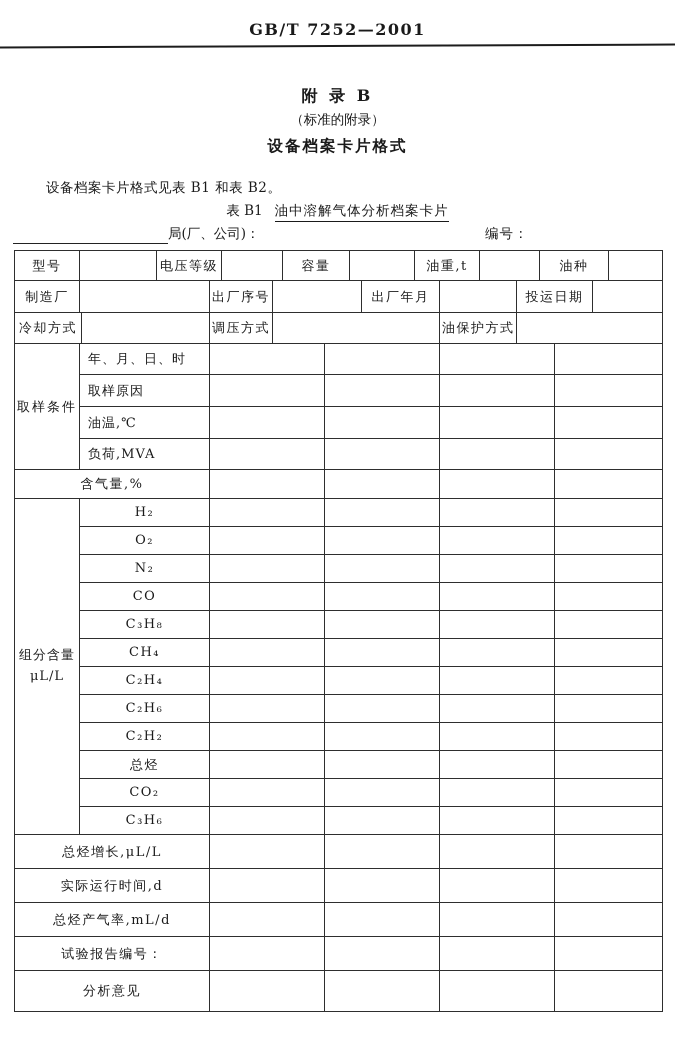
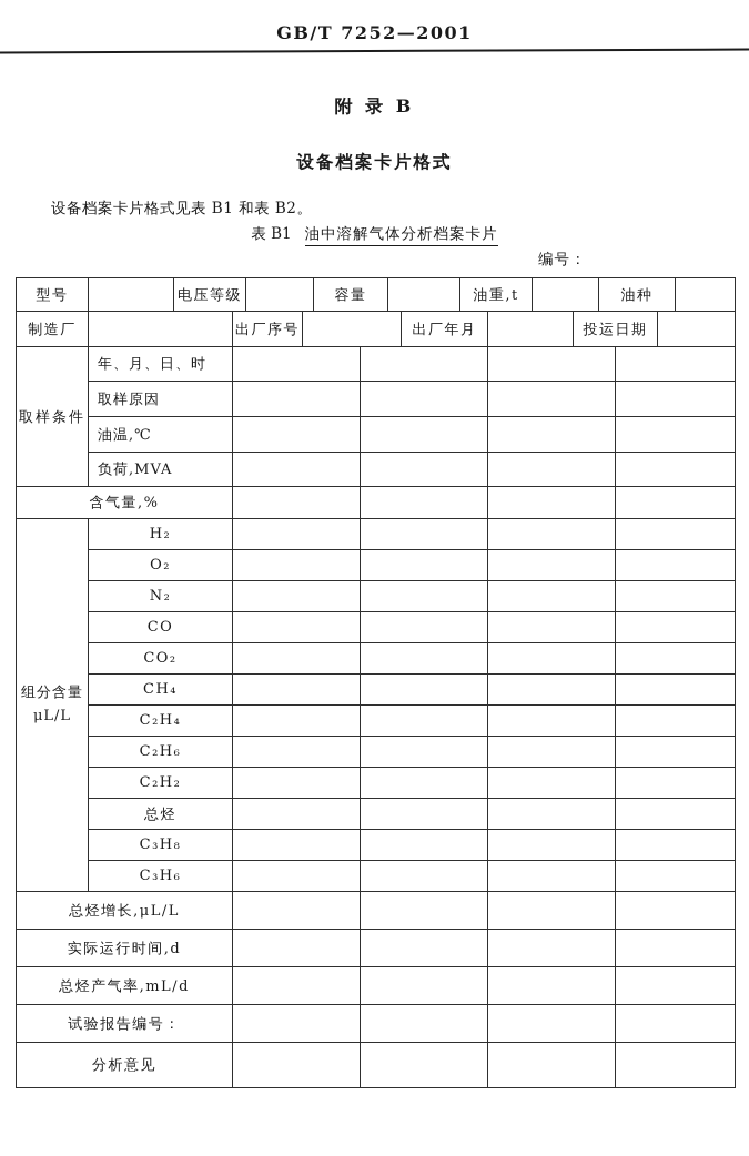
  GB/T 7252—2001
  附 录 B
- （标准的附录）
  设备档案卡片格式
  设备档案卡片格式见表 B1 和表 B2。
  表 B1 油中溶解气体分析档案卡片
- 局(厂、公司)：
  编号：
  型号		电压等级		容量		油重,t		油种
  制造厂		出厂序号		出厂年月		投运日期
- 冷却方式		调压方式		油保护方式
  取样条件	年、月、日、时
  取样原因
  油温,℃
  负荷,MVA
  含气量,%
  组分含量 μL/L	H₂
  O₂
  N₂
  CO
- C₃H₈
+ CO₂
  CH₄
  C₂H₄
  C₂H₆
  C₂H₂
  总烃
- CO₂
+ C₃H₈
  C₃H₆
  总烃增长,μL/L
  实际运行时间,d
  总烃产气率,mL/d
  试验报告编号：
  分析意见
